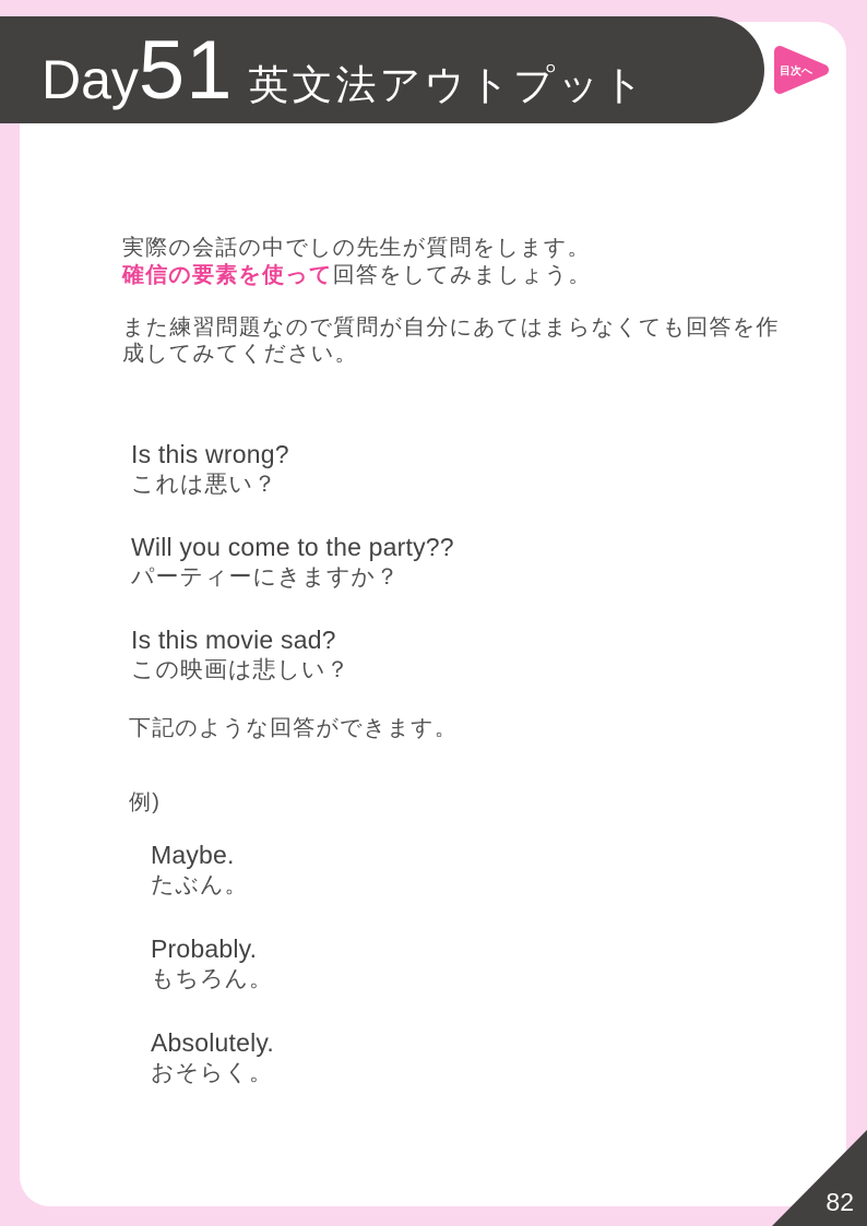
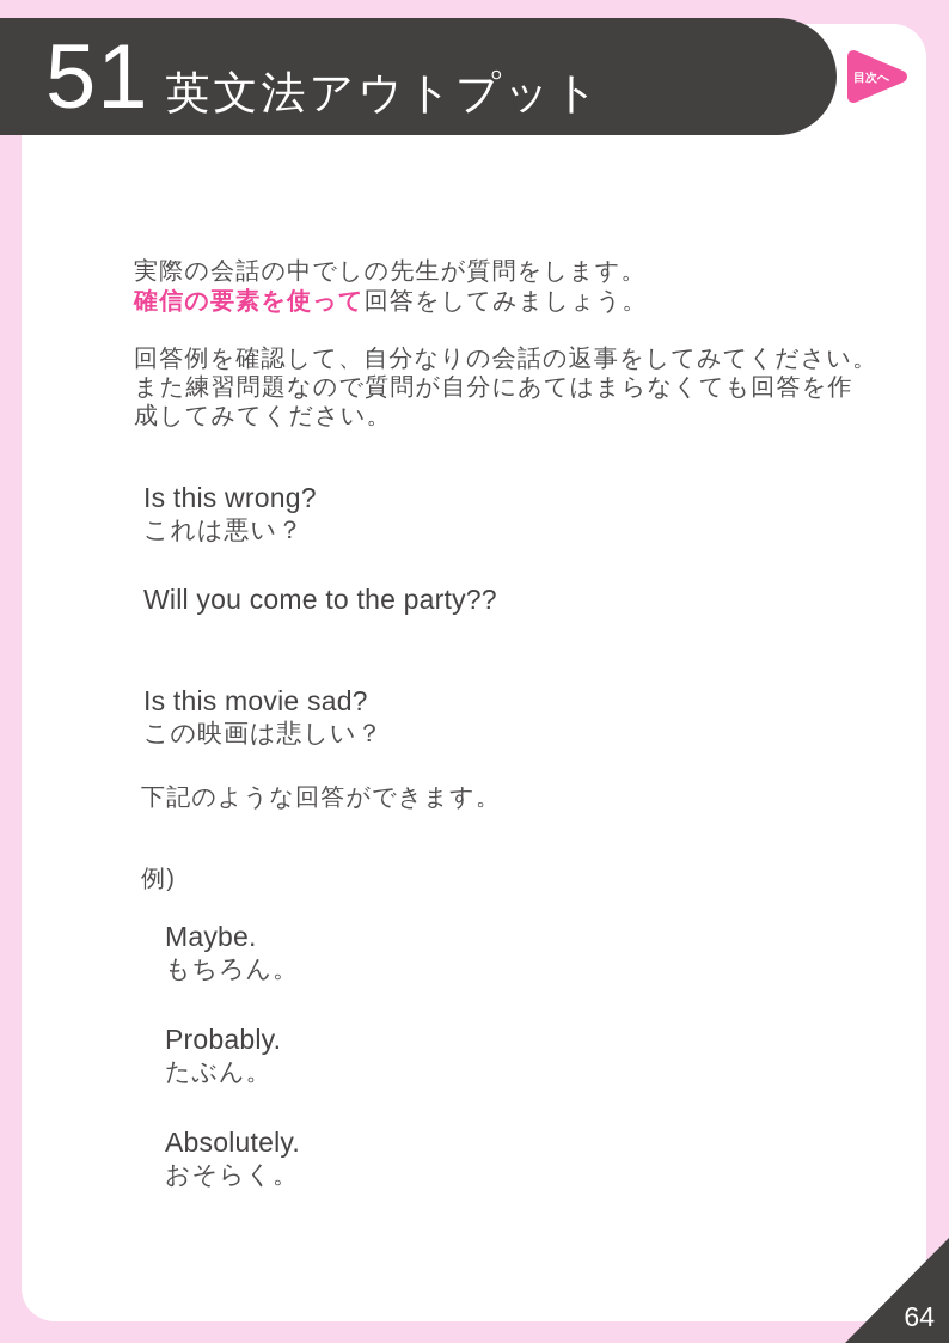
- Day
  51
  英文法アウトプット
  目次へ
  実際の会話の中でしの先生が質問をします。
  確信の要素を使って回答をしてみましょう。
+ 回答例を確認して、自分なりの会話の返事をしてみてください。
  また練習問題なので質問が自分にあてはまらなくても回答を作
  成してみてください。
  Is this wrong?
  これは悪い？
  Will you come to the party??
- パーティーにきますか？
  Is this movie sad?
  この映画は悲しい？
  下記のような回答ができます。
  例)
  Maybe.
- たぶん。
+ もちろん。
  Probably.
- もちろん。
+ たぶん。
  Absolutely.
  おそらく。
- 82
+ 64
